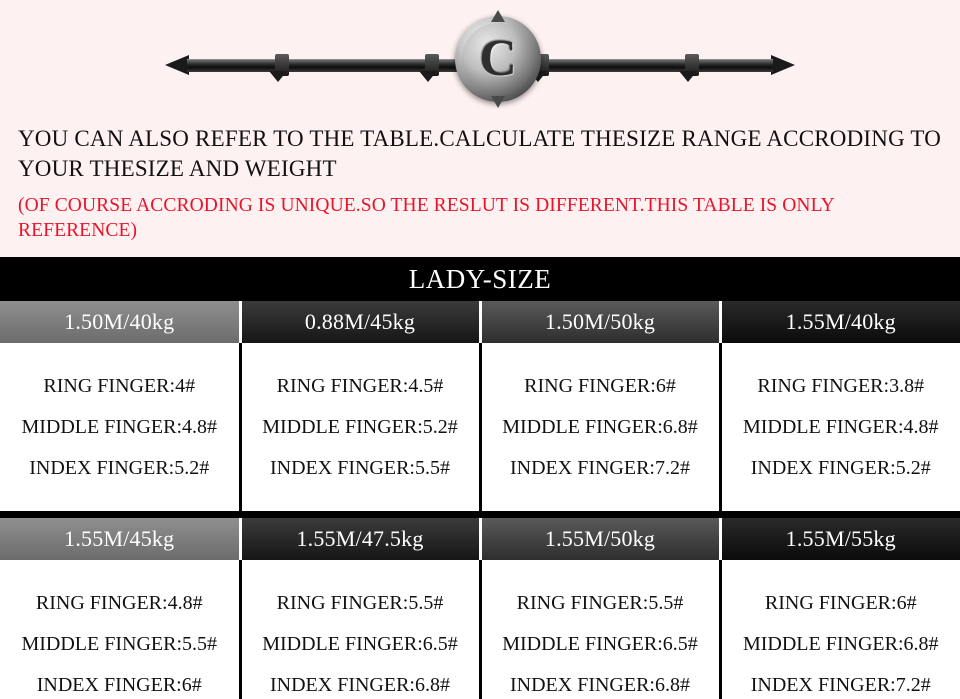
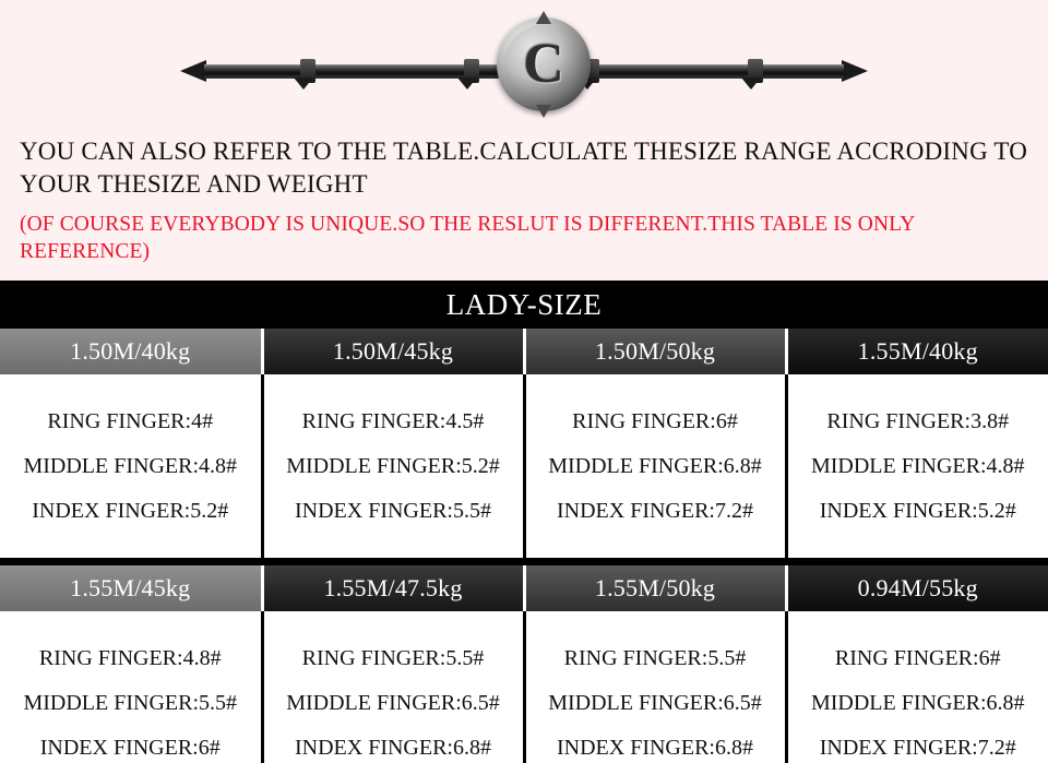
  C
  YOU CAN ALSO REFER TO THE TABLE.CALCULATE THESIZE RANGE ACCRODING TO YOUR THESIZE AND WEIGHT
- (OF COURSE ACCRODING IS UNIQUE.SO THE RESLUT IS DIFFERENT.THIS TABLE IS ONLY REFERENCE)
+ (OF COURSE EVERYBODY IS UNIQUE.SO THE RESLUT IS DIFFERENT.THIS TABLE IS ONLY REFERENCE)
  LADY-SIZE
- 1.50M/40kg	0.88M/45kg	1.50M/50kg	1.55M/40kg
+ 1.50M/40kg	1.50M/45kg	1.50M/50kg	1.55M/40kg
  RING FINGER:4# MIDDLE FINGER:4.8# INDEX FINGER:5.2#	RING FINGER:4.5# MIDDLE FINGER:5.2# INDEX FINGER:5.5#	RING FINGER:6# MIDDLE FINGER:6.8# INDEX FINGER:7.2#	RING FINGER:3.8# MIDDLE FINGER:4.8# INDEX FINGER:5.2#
- 1.55M/45kg	1.55M/47.5kg	1.55M/50kg	1.55M/55kg
+ 1.55M/45kg	1.55M/47.5kg	1.55M/50kg	0.94M/55kg
  RING FINGER:4.8# MIDDLE FINGER:5.5# INDEX FINGER:6#	RING FINGER:5.5# MIDDLE FINGER:6.5# INDEX FINGER:6.8#	RING FINGER:5.5# MIDDLE FINGER:6.5# INDEX FINGER:6.8#	RING FINGER:6# MIDDLE FINGER:6.8# INDEX FINGER:7.2#
